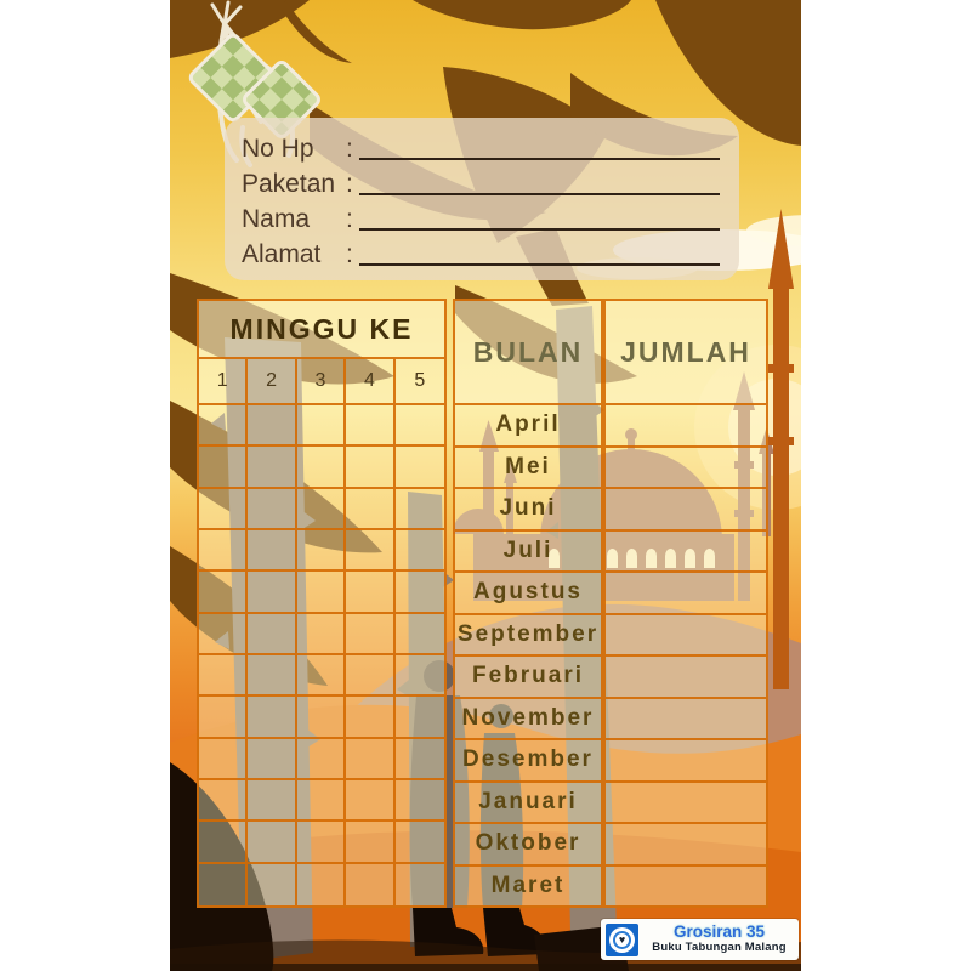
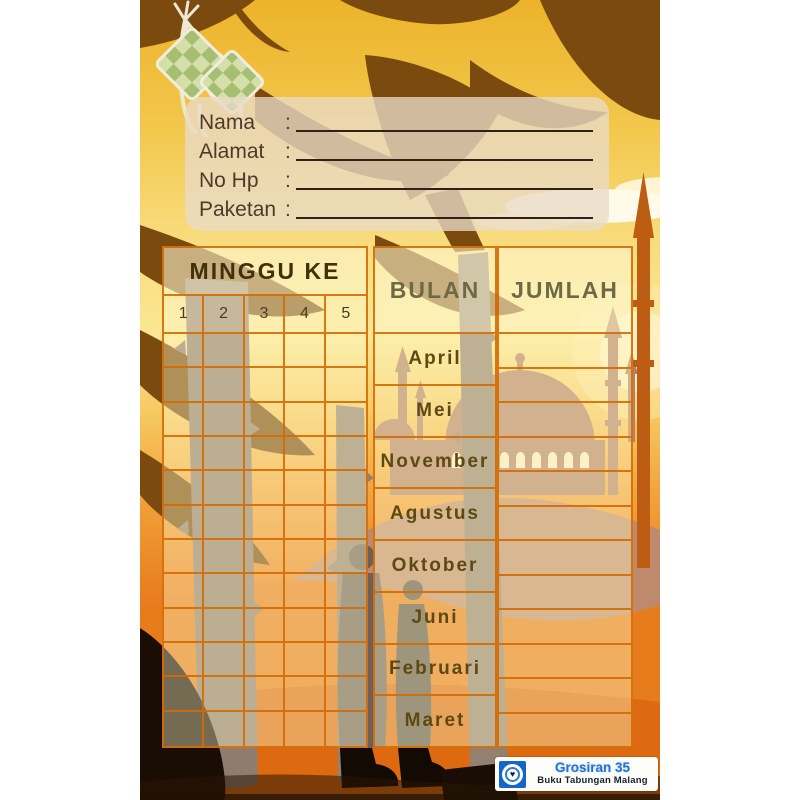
- No Hp
+ Nama
  :
- Paketan
+ Alamat
  :
- Nama
+ No Hp
  :
- Alamat
+ Paketan
  :
  MINGGU KE
  1
  2
  3
  4
  5
  BULAN
  April
  Mei
- Juni
+ November
- Juli
  Agustus
- September
- Februari
+ Oktober
- November
+ Juni
- Desember
- Januari
- Oktober
+ Februari
  Maret
  JUMLAH
  ♥
  Grosiran 35
  Buku Tabungan Malang
